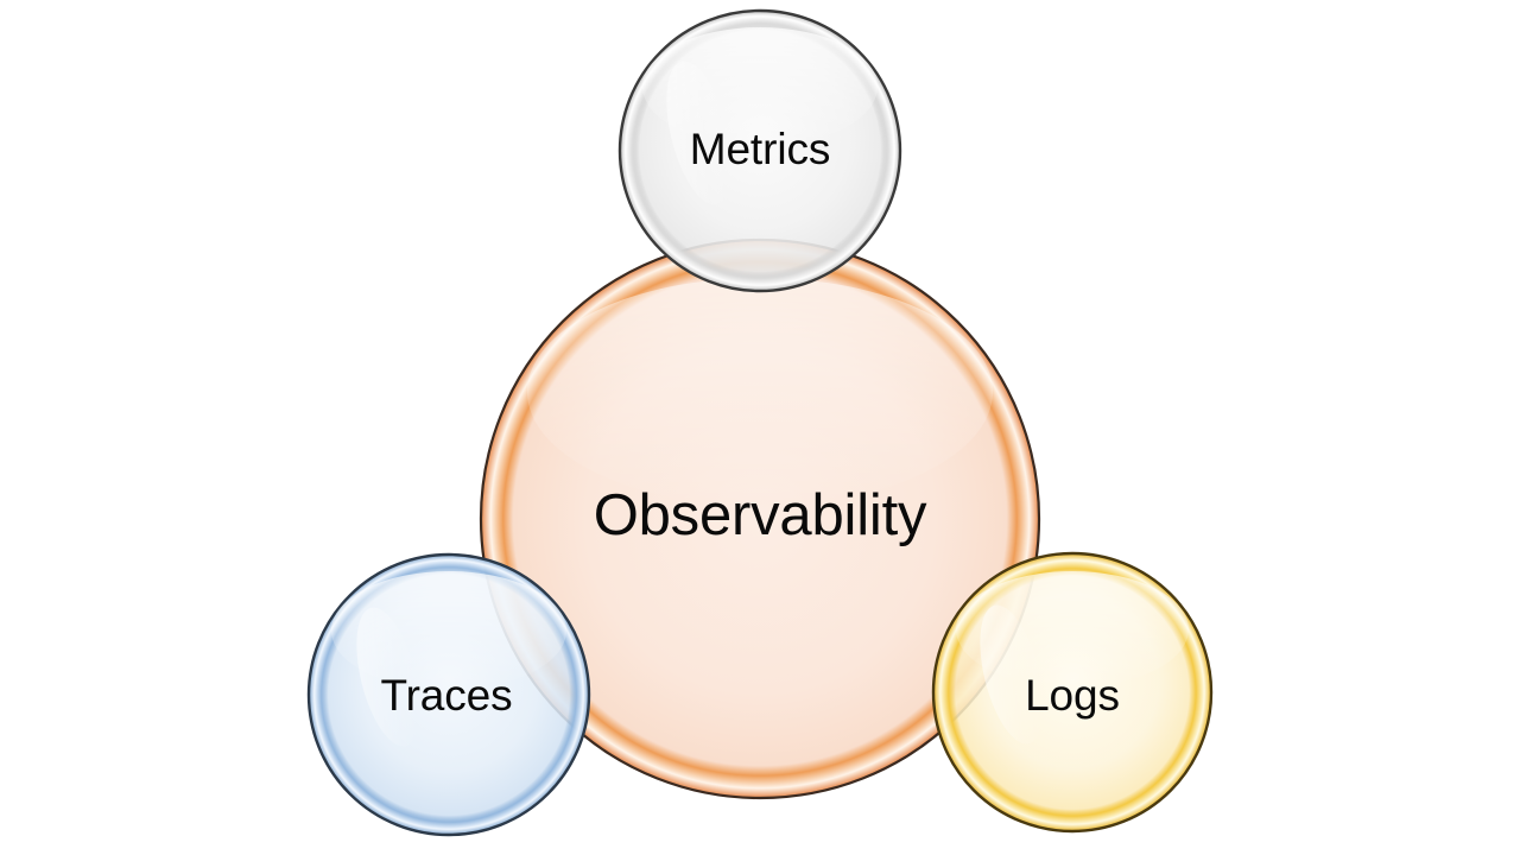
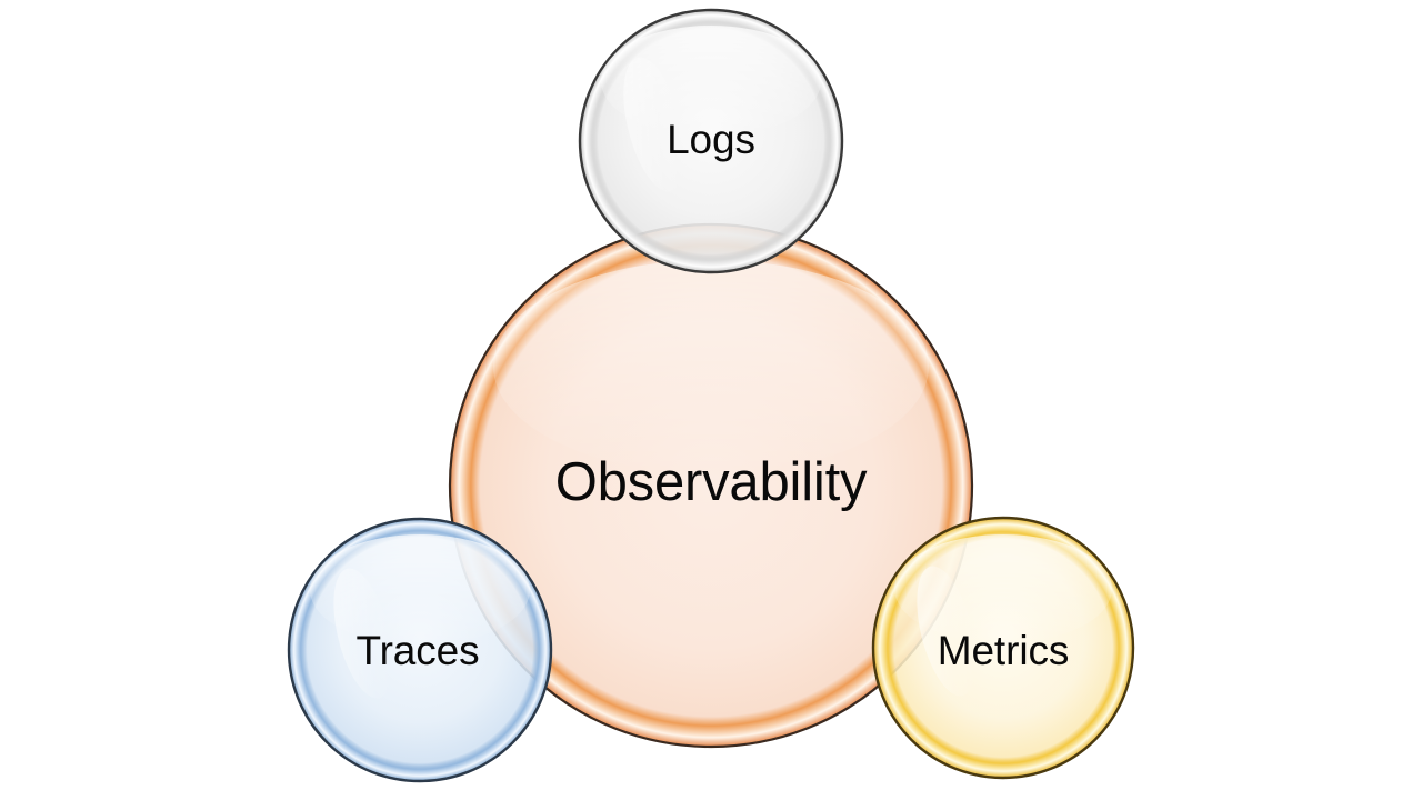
  Observability
- Metrics
+ Logs
  Traces
- Logs
+ Metrics
